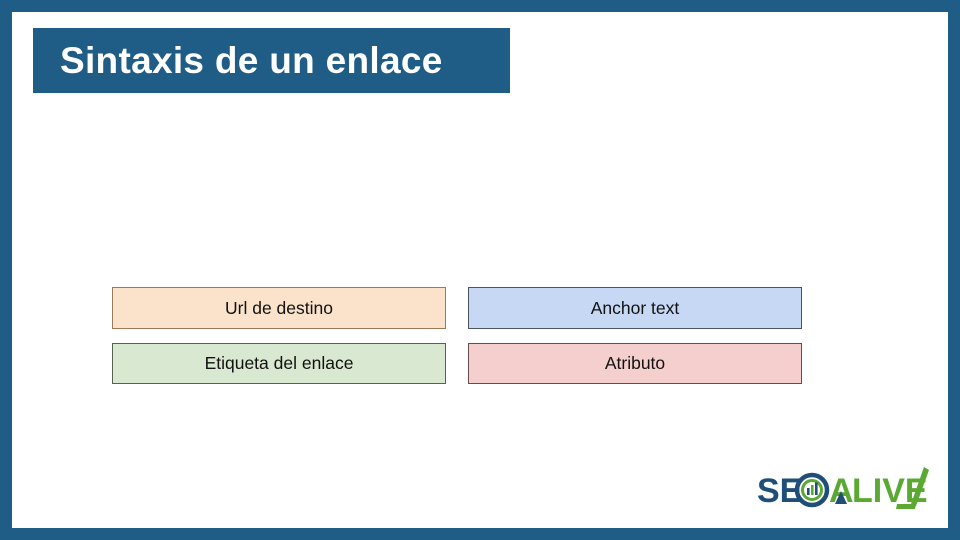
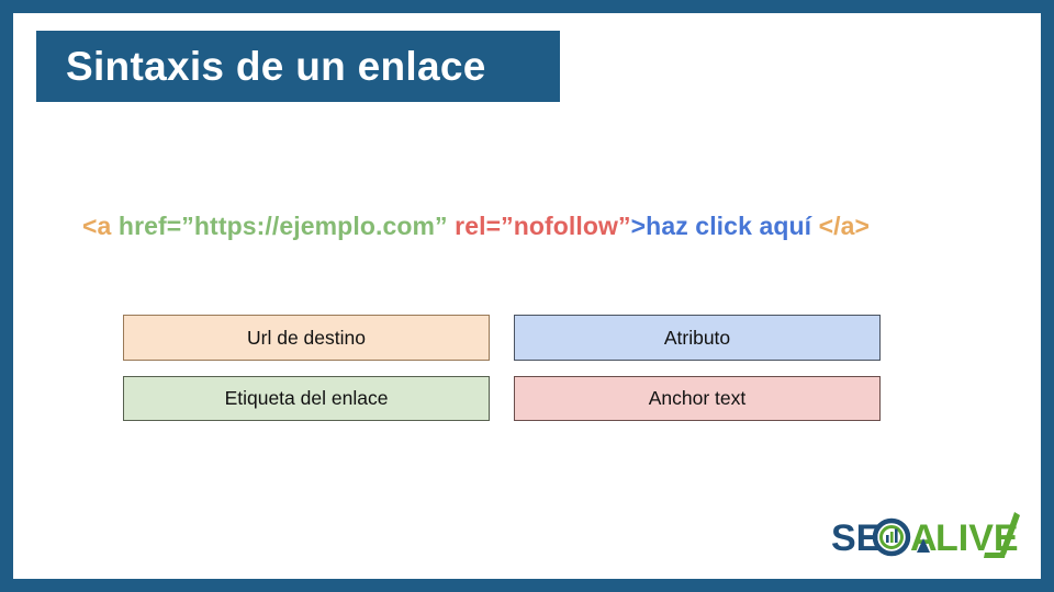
  Sintaxis de un enlace
+ <a href=”https://ejemplo.com” rel=”nofollow”>haz click aquí </a>
  Url de destino
- Anchor text
+ Atributo
  Etiqueta del enlace
- Atributo
+ Anchor text
  SE
  A
  LIV
